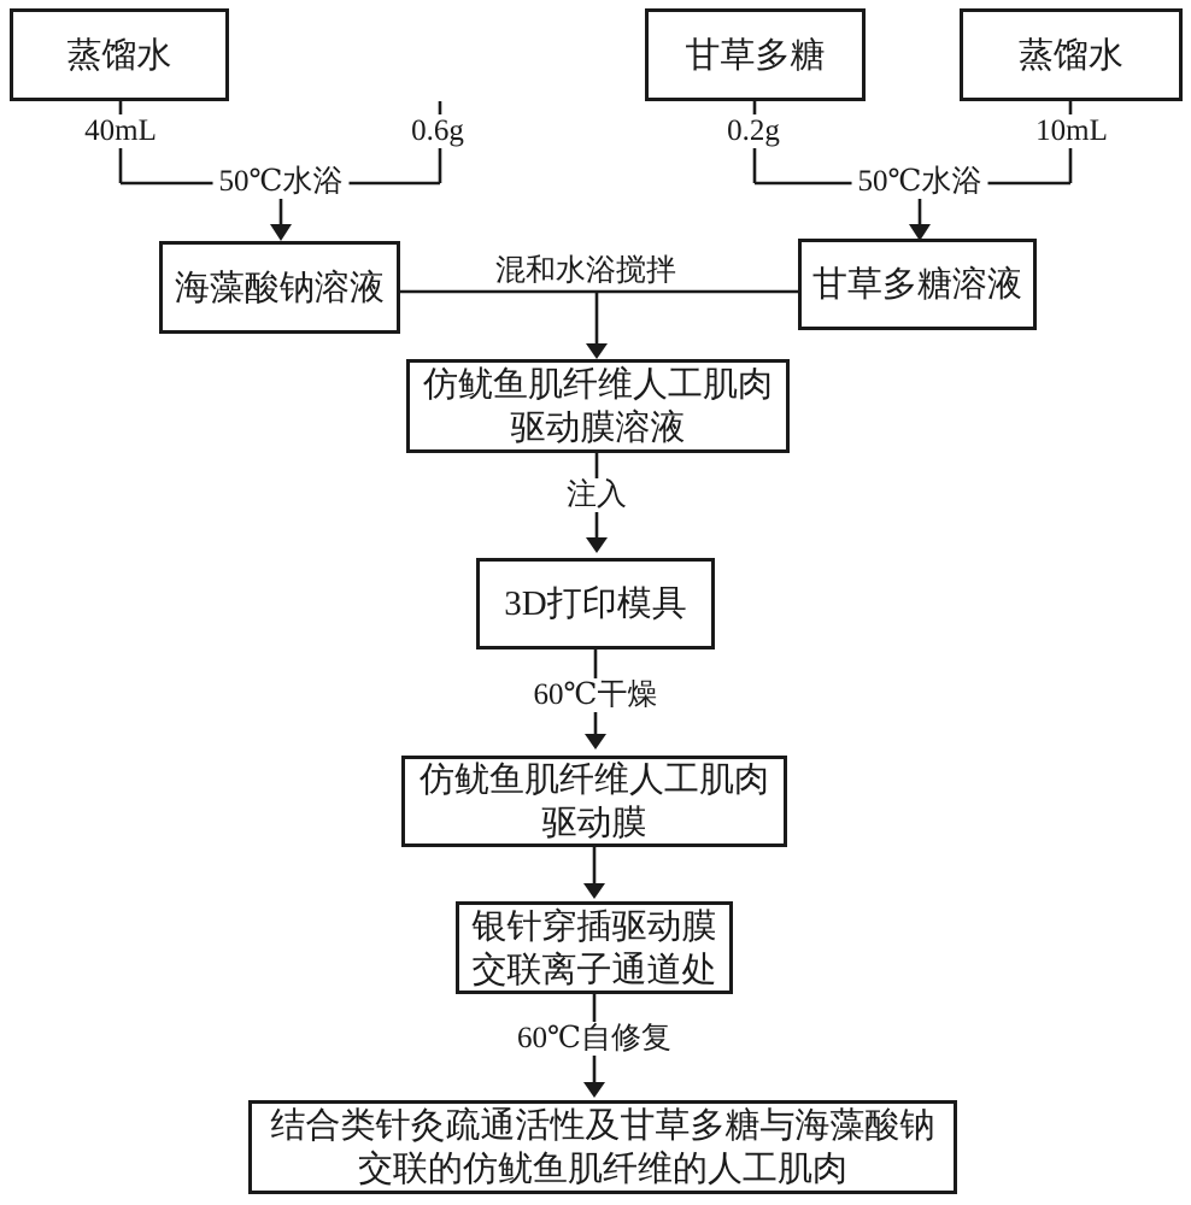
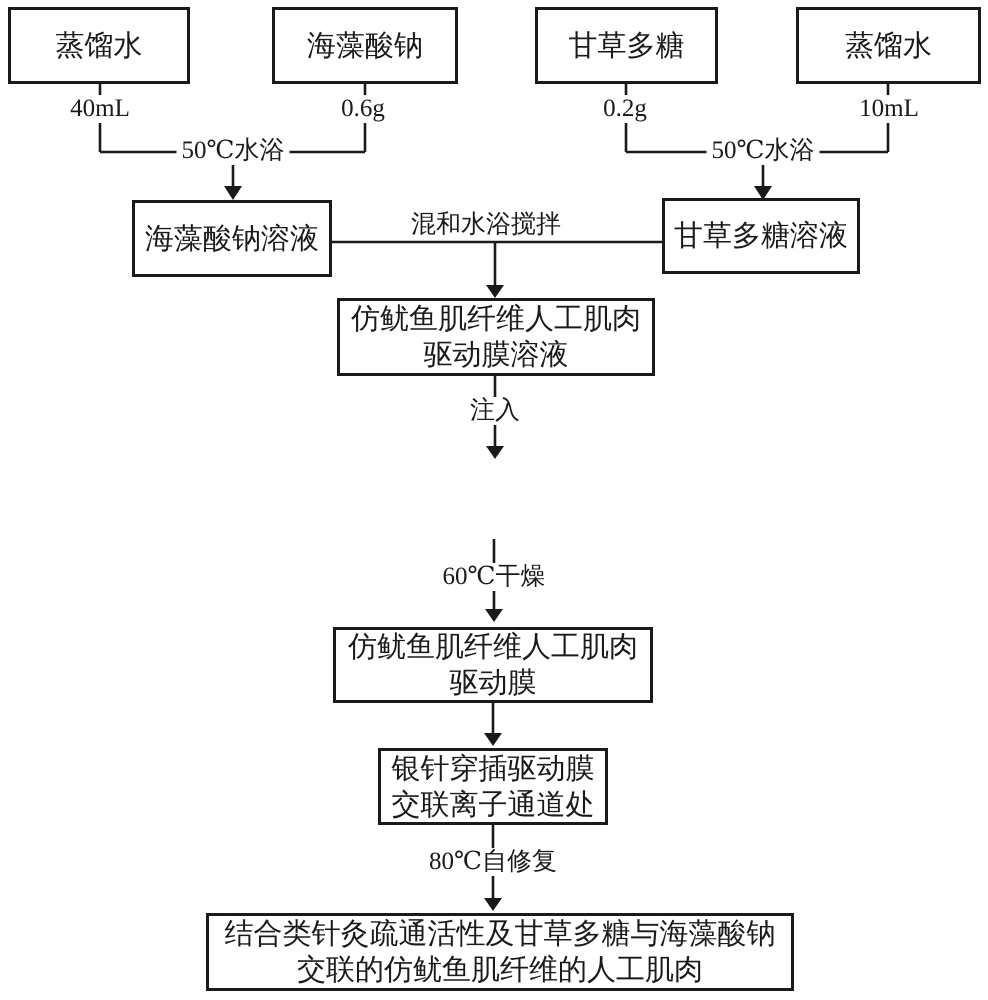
  40mL
  0.6g
  0.2g
  10mL
  50℃水浴
  50℃水浴
  混和水浴搅拌
  注入
  60℃干燥
- 60℃自修复
+ 80℃自修复
  蒸馏水
+ 海藻酸钠
  甘草多糖
  蒸馏水
  海藻酸钠溶液
  甘草多糖溶液
  仿鱿鱼肌纤维人工肌肉
  驱动膜溶液
- 3D打印模具
  仿鱿鱼肌纤维人工肌肉
  驱动膜
  银针穿插驱动膜
  交联离子通道处
  结合类针灸疏通活性及甘草多糖与海藻酸钠
  交联的仿鱿鱼肌纤维的人工肌肉
